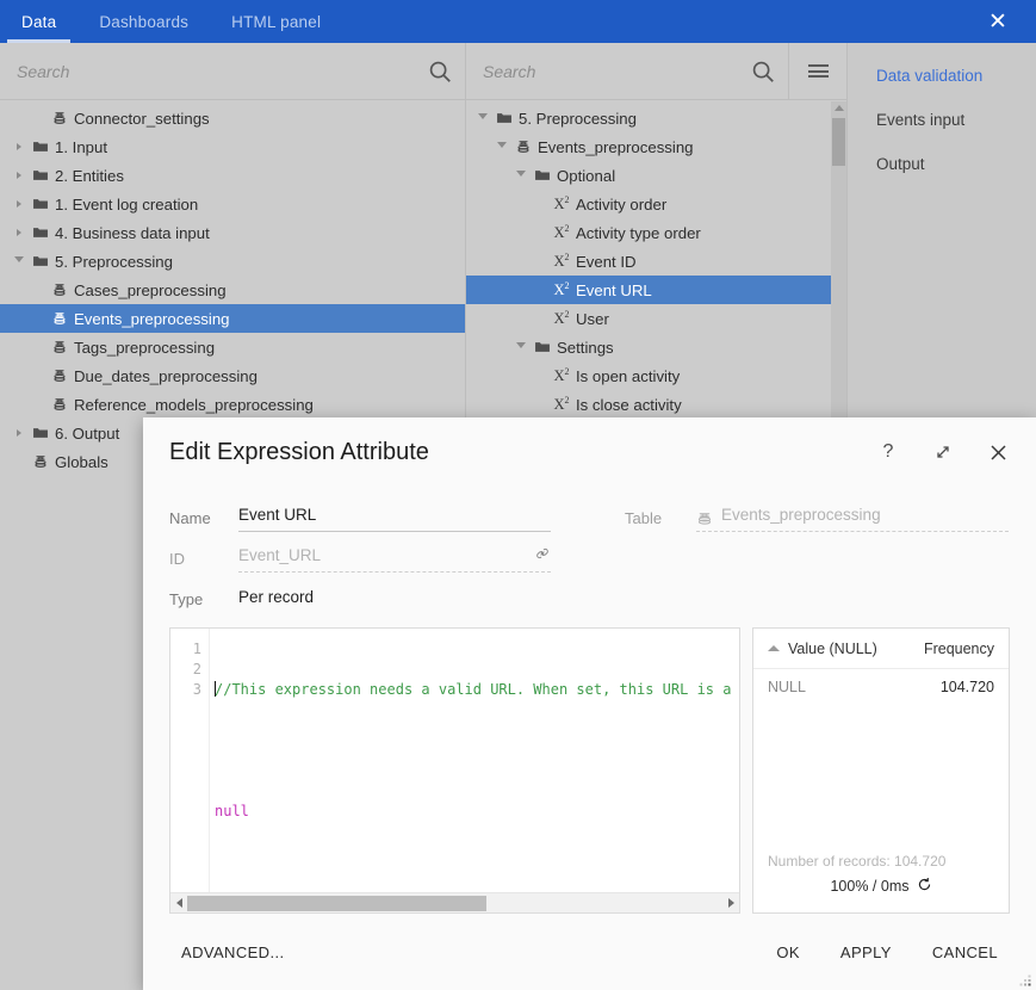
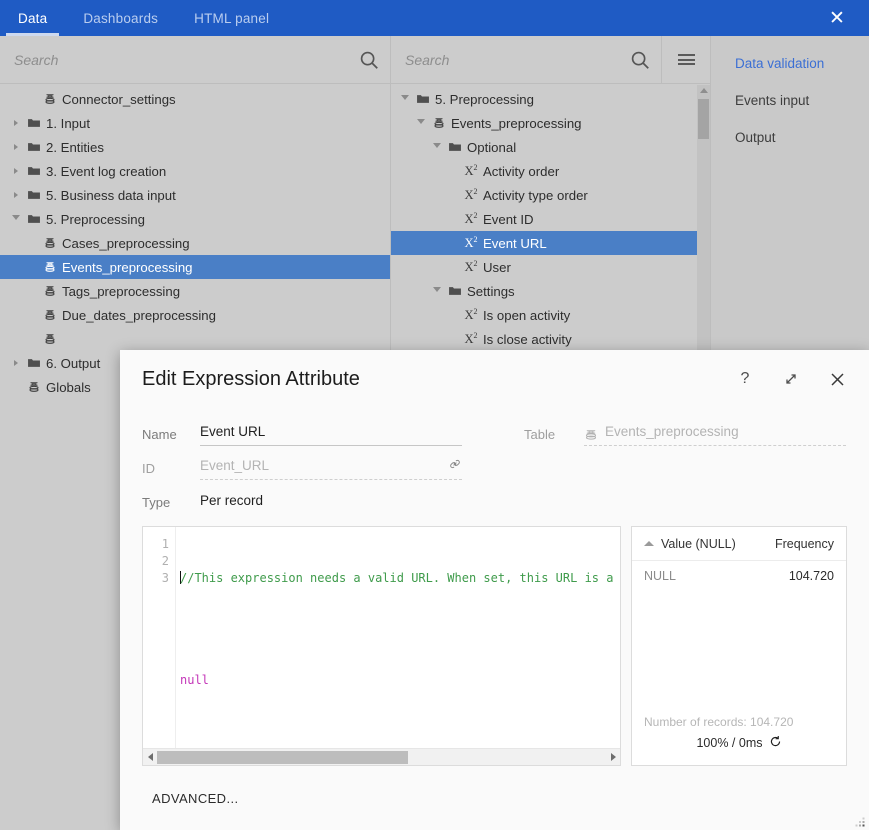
  Data
  Dashboards
  HTML panel
  ✕
  Search
  Connector_settings
  1. Input
  2. Entities
- 1. Event log creation
+ 3. Event log creation
- 4. Business data input
+ 5. Business data input
  5. Preprocessing
  Cases_preprocessing
  Events_preprocessing
  Tags_preprocessing
  Due_dates_preprocessing
- Reference_models_preprocessing
  6. Output
  Globals
  Search
  5. Preprocessing
  Events_preprocessing
  Optional
  X2
  Activity order
  X2
  Activity type order
  X2
  Event ID
  X2
  Event URL
  X2
  User
  Settings
  X2
  Is open activity
  X2
  Is close activity
  Data validation
  Events input
  Output
  Edit Expression Attribute
  ?
  Name
  Event URL
  Table
  Events_preprocessing
  ID
  Event_URL
  Type
  Per record
  1
  2
  3
  //This expression needs a valid URL. When set, this URL is a
  null
  Value (NULL)
  Frequency
  NULL
  104.720
  Number of records: 104.720
  100% / 0ms
  ADVANCED...
- OK
- APPLY
- CANCEL
